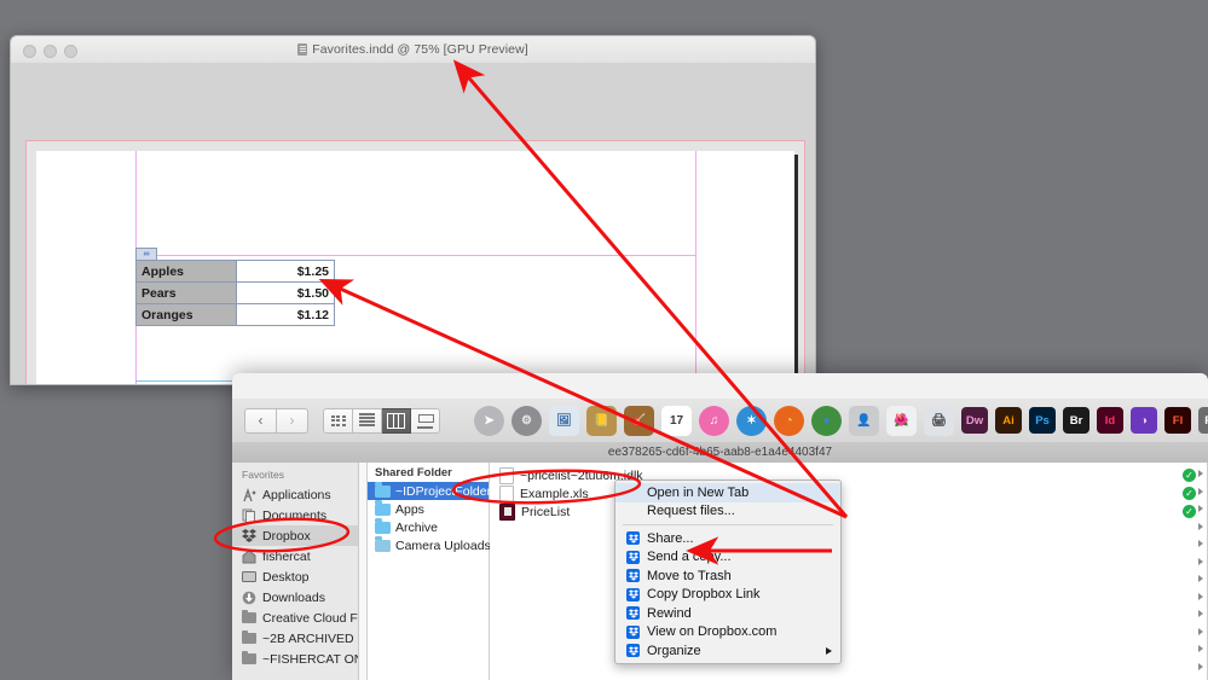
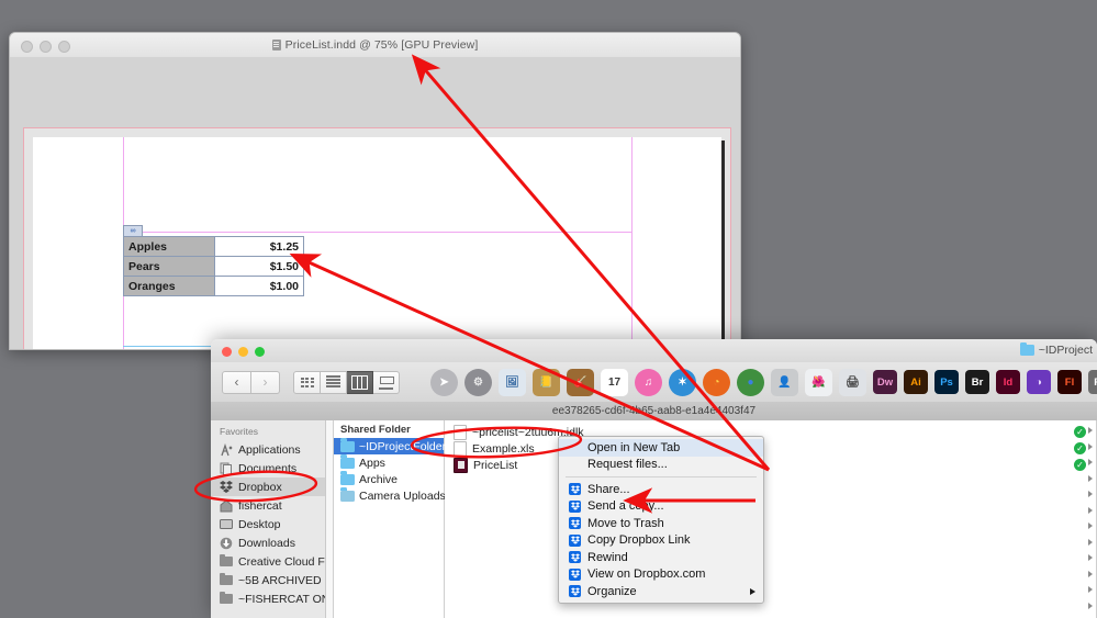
- Favorites.indd @ 75% [GPU Preview]
+ PriceList.indd @ 75% [GPU Preview]
  Apples	$1.25
  Pears	$1.50
- Oranges	$1.12
+ Oranges	$1.00
+ ~IDProject
  ‹
  ›
  ➤
  ⚙
  🖼
  📒
  🎸
  17
  ♫
  ✶
  ◔
  ●
  👤
  🌺
  🖨
  Dw
  Ai
  Ps
  Br
  Id
  ◑
  Fl
  ee378265-cd6f-465-aab8-e1a4e403f47
  Favorites
  Applications
  Documents
  Dropbox
  fishercat
  Desktop
  Downloads
  Creative Cloud F
- ~2B ARCHIVED
+ ~5B ARCHIVED
  Shared Folder
  ~IDProjecFolde
  Apps
  Archive
  Camera Uploads
  ~pricelist~2tuu6mdlk
  ✓
  Example.xls
  ✓
  PriceList
  ✓
  Open in New Tab
  Request files...
  Share...
  Send a copy...
  Move to Trash
  Copy Dropbox Link
  Rewind
  View on Dropbox.com
  Organize
